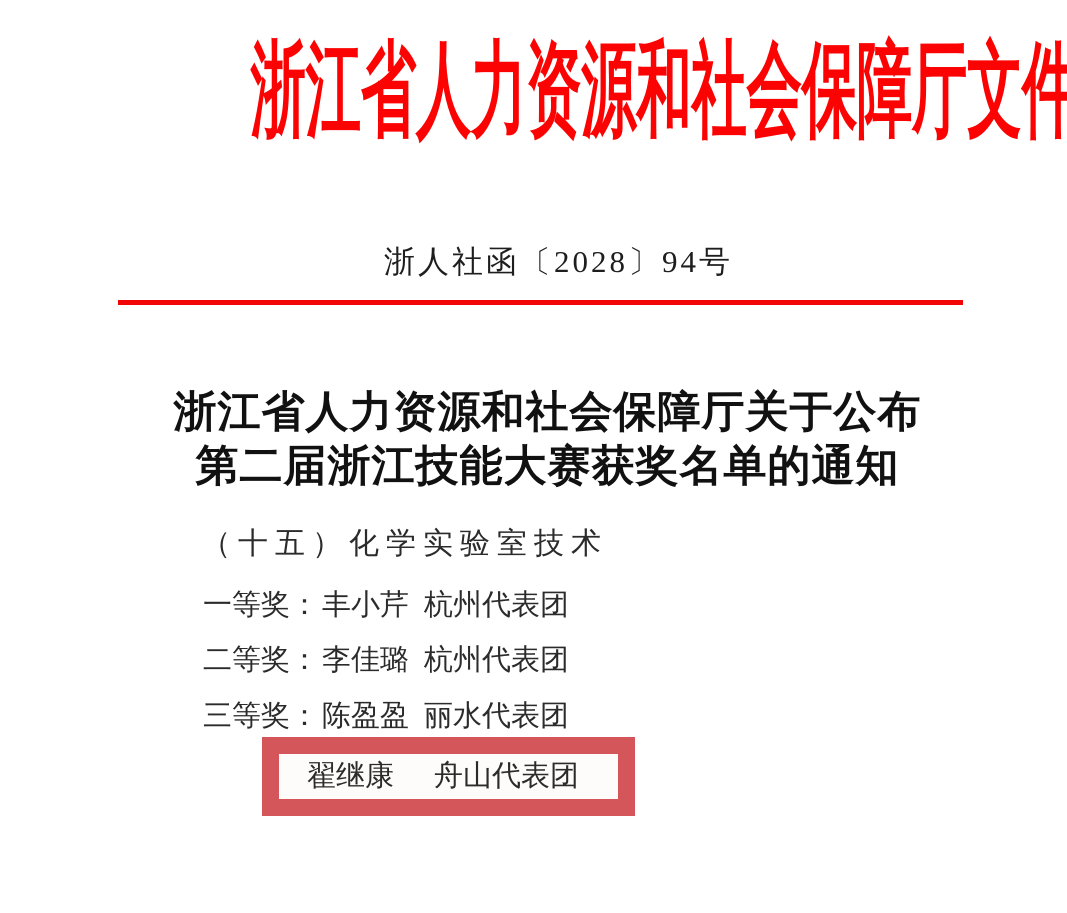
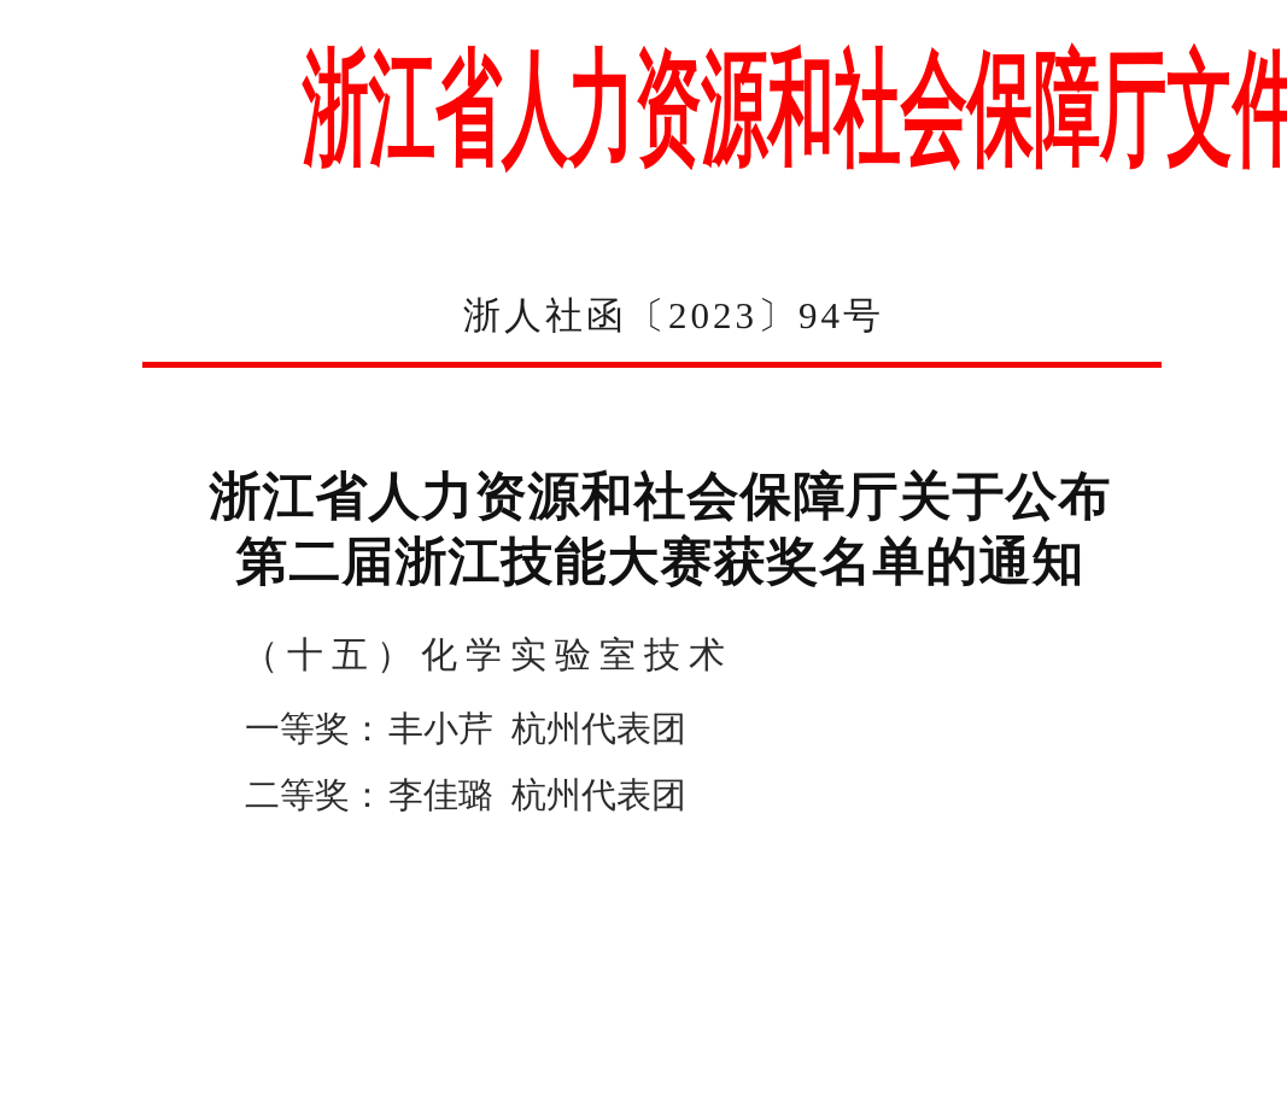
  浙江省人力资源和社会保障厅文件
- 浙人社函〔2028〕94号
+ 浙人社函〔2023〕94号
  浙江省人力资源和社会保障厅关于公布
  第二届浙江技能大赛获奖名单的通知
  （十五）化学实验室技术
  一等奖：丰小芹 杭州代表团
  二等奖：李佳璐 杭州代表团
- 三等奖：陈盈盈 丽水代表团
- 翟继康 舟山代表团
